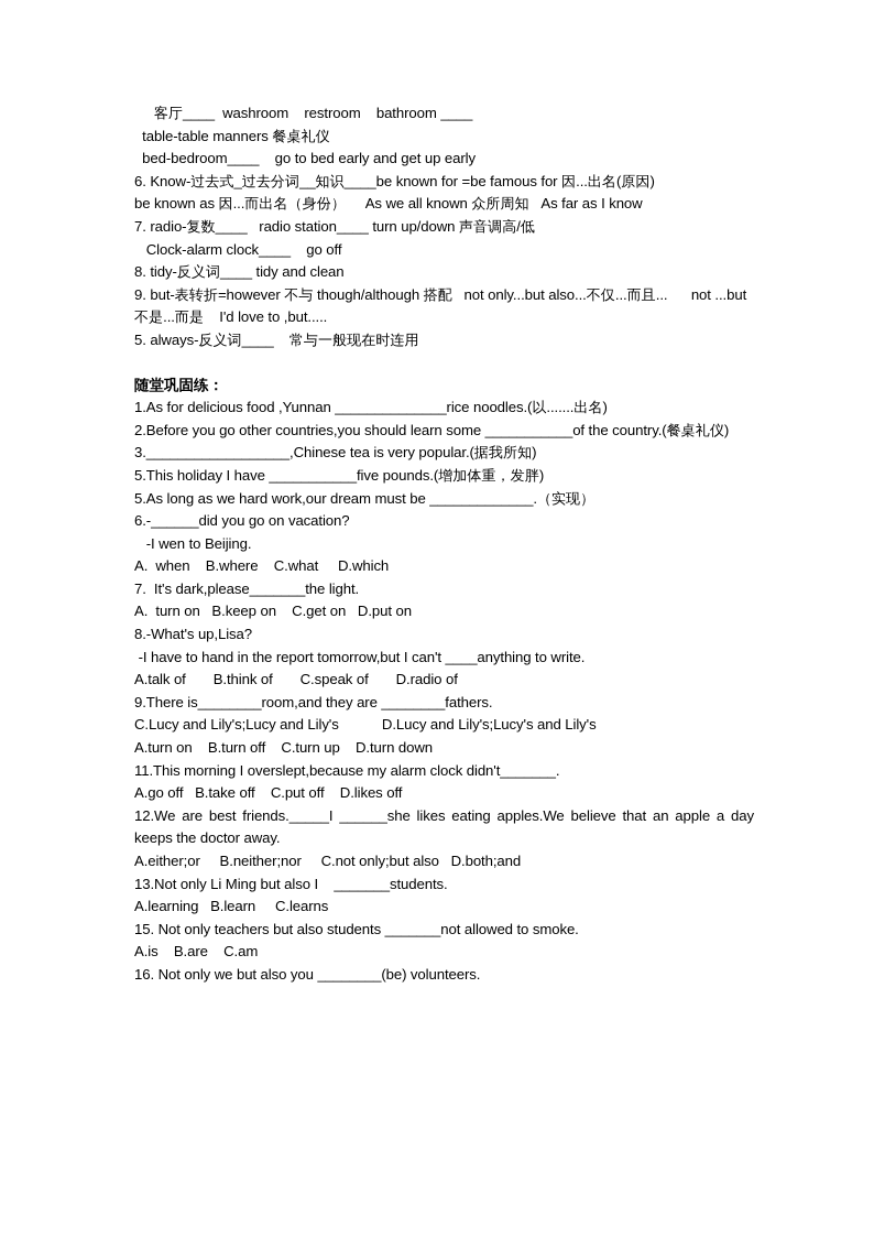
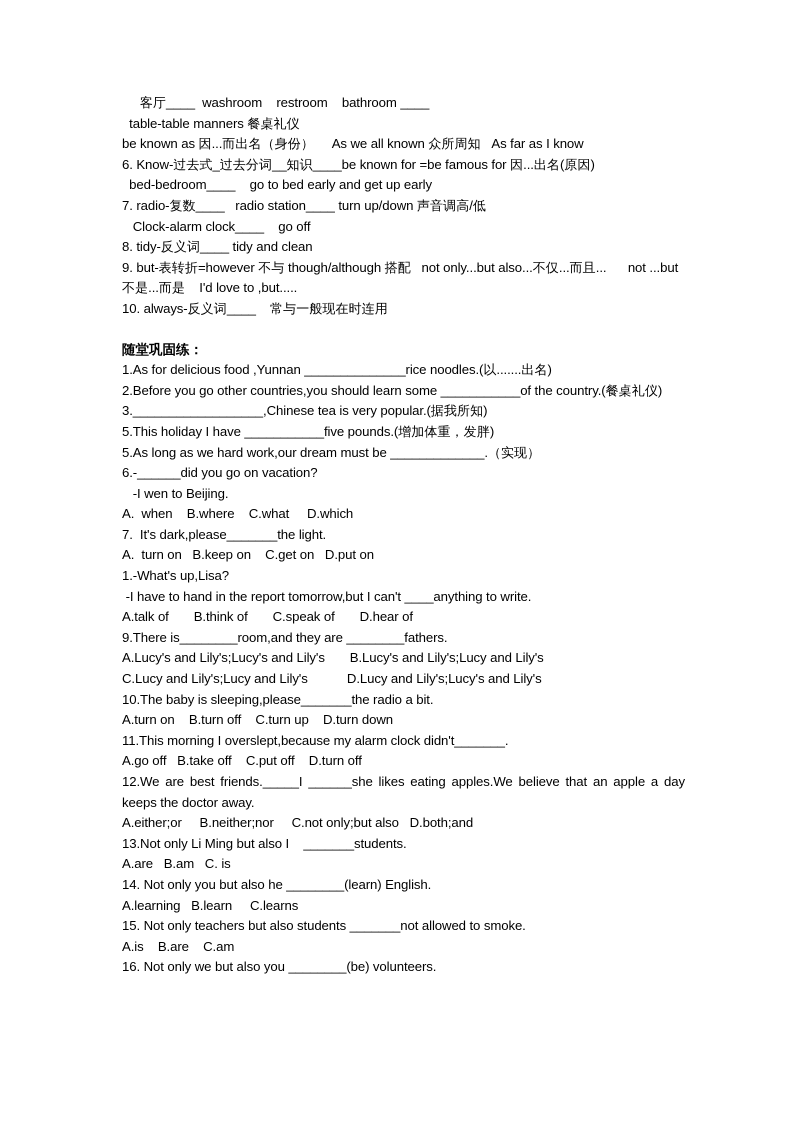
  客厅____ washroom restroom bathroom ____
  table-table manners 餐桌礼仪
- bed-bedroom____ go to bed early and get up early
+ be known as 因...而出名（身份） As we all known 众所周知 As far as I know
  6. Know-过去式_过去分词__知识____be known for =be famous for 因...出名(原因)
- be known as 因...而出名（身份） As we all known 众所周知 As far as I know
+ bed-bedroom____ go to bed early and get up early
  7. radio-复数____ radio station____ turn up/down 声音调高/低
  Clock-alarm clock____ go off
  8. tidy-反义词____ tidy and clean
  9. but-表转折=however 不与 though/although 搭配 not only...but also...不仅...而且... not ...but 不是...而是 I'd love to ,but.....
- 5. always-反义词____ 常与一般现在时连用
+ 10. always-反义词____ 常与一般现在时连用
  随堂巩固练：
  1.As for delicious food ,Yunnan ______________rice noodles.(以.......出名)
  2.Before you go other countries,you should learn some ___________of the country.(餐桌礼仪)
  3.__________________,Chinese tea is very popular.(据我所知)
  5.This holiday I have ___________five pounds.(增加体重，发胖)
  5.As long as we hard work,our dream must be _____________.（实现）
  6.-______did you go on vacation?
  -I wen to Beijing.
  A. when B.where C.what D.which
  7. It's dark,please_______the light.
  A. turn on B.keep on C.get on D.put on
- 8.-What's up,Lisa?
+ 1.-What's up,Lisa?
  -I have to hand in the report tomorrow,but I can't ____anything to write.
- A.talk of B.think of C.speak of D.radio of
+ A.talk of B.think of C.speak of D.hear of
  9.There is________room,and they are ________fathers.
+ A.Lucy's and Lily's;Lucy's and Lily's B.Lucy's and Lily's;Lucy and Lily's
  C.Lucy and Lily's;Lucy and Lily's D.Lucy and Lily's;Lucy's and Lily's
+ 10.The baby is sleeping,please_______the radio a bit.
  A.turn on B.turn off C.turn up D.turn down
  11.This morning I overslept,because my alarm clock didn't_______.
- A.go off B.take off C.put off D.likes off
+ A.go off B.take off C.put off D.turn off
  12.We are best friends._____I ______she likes eating apples.We believe that an apple a day keeps the doctor away.
  A.either;or B.neither;nor C.not only;but also D.both;and
  13.Not only Li Ming but also I _______students.
+ A.are B.am C. is
+ 14. Not only you but also he ________(learn) English.
  A.learning B.learn C.learns
  15. Not only teachers but also students _______not allowed to smoke.
  A.is B.are C.am
  16. Not only we but also you ________(be) volunteers.
